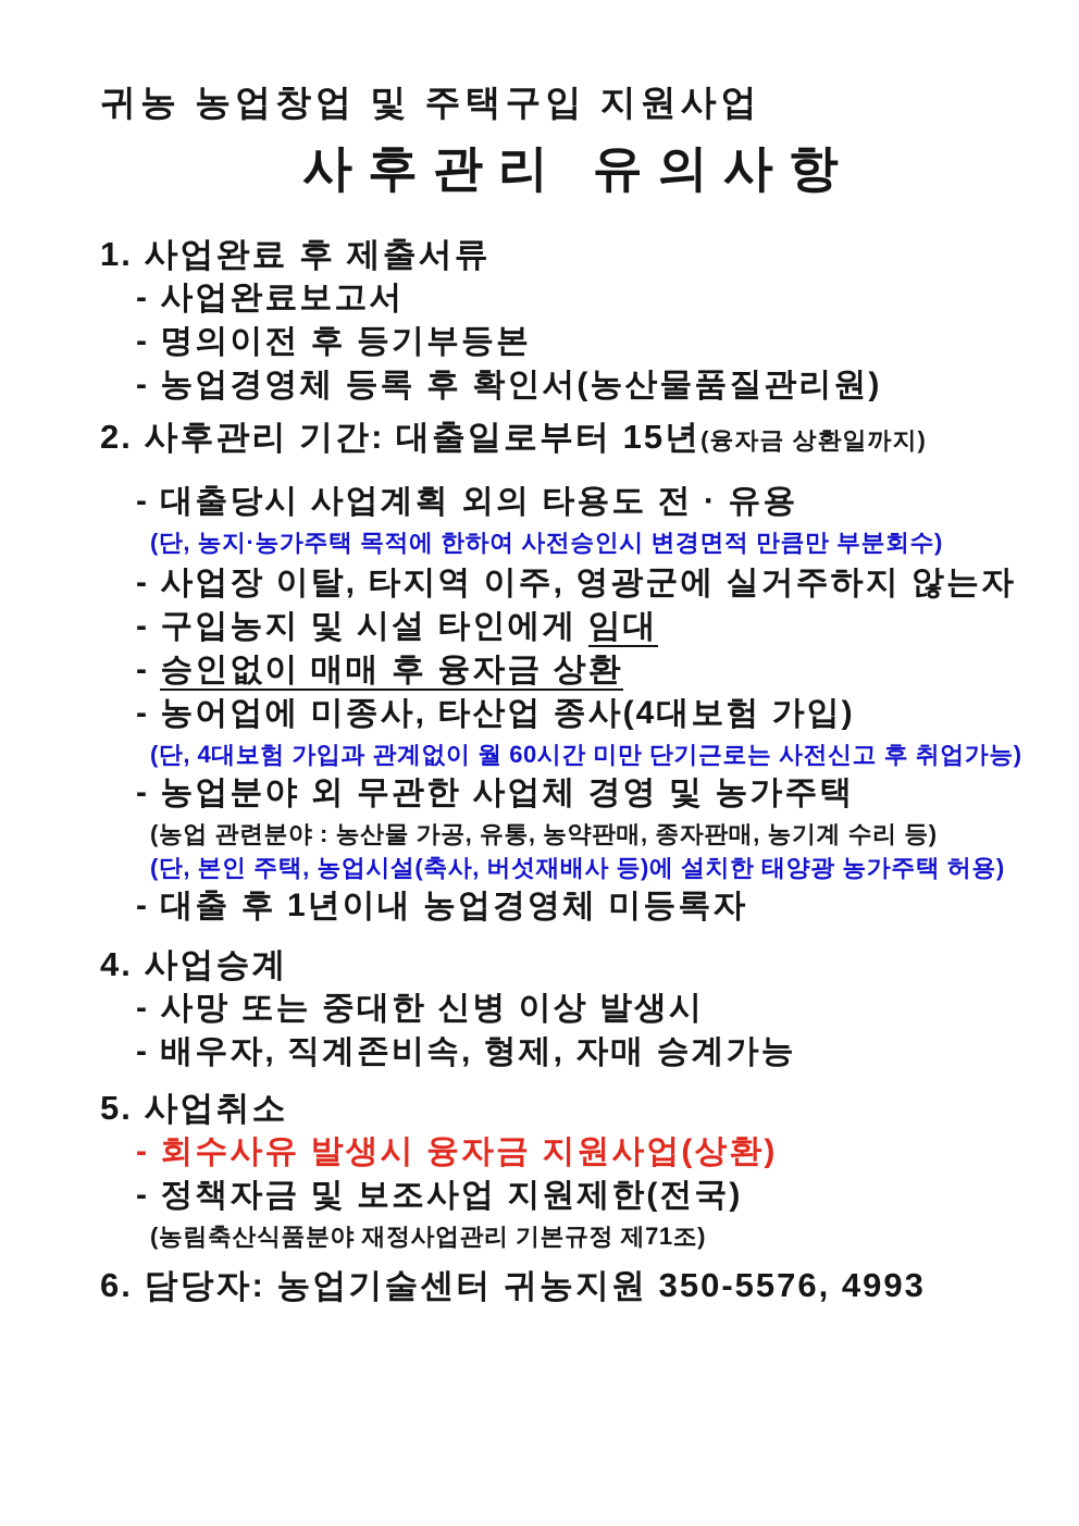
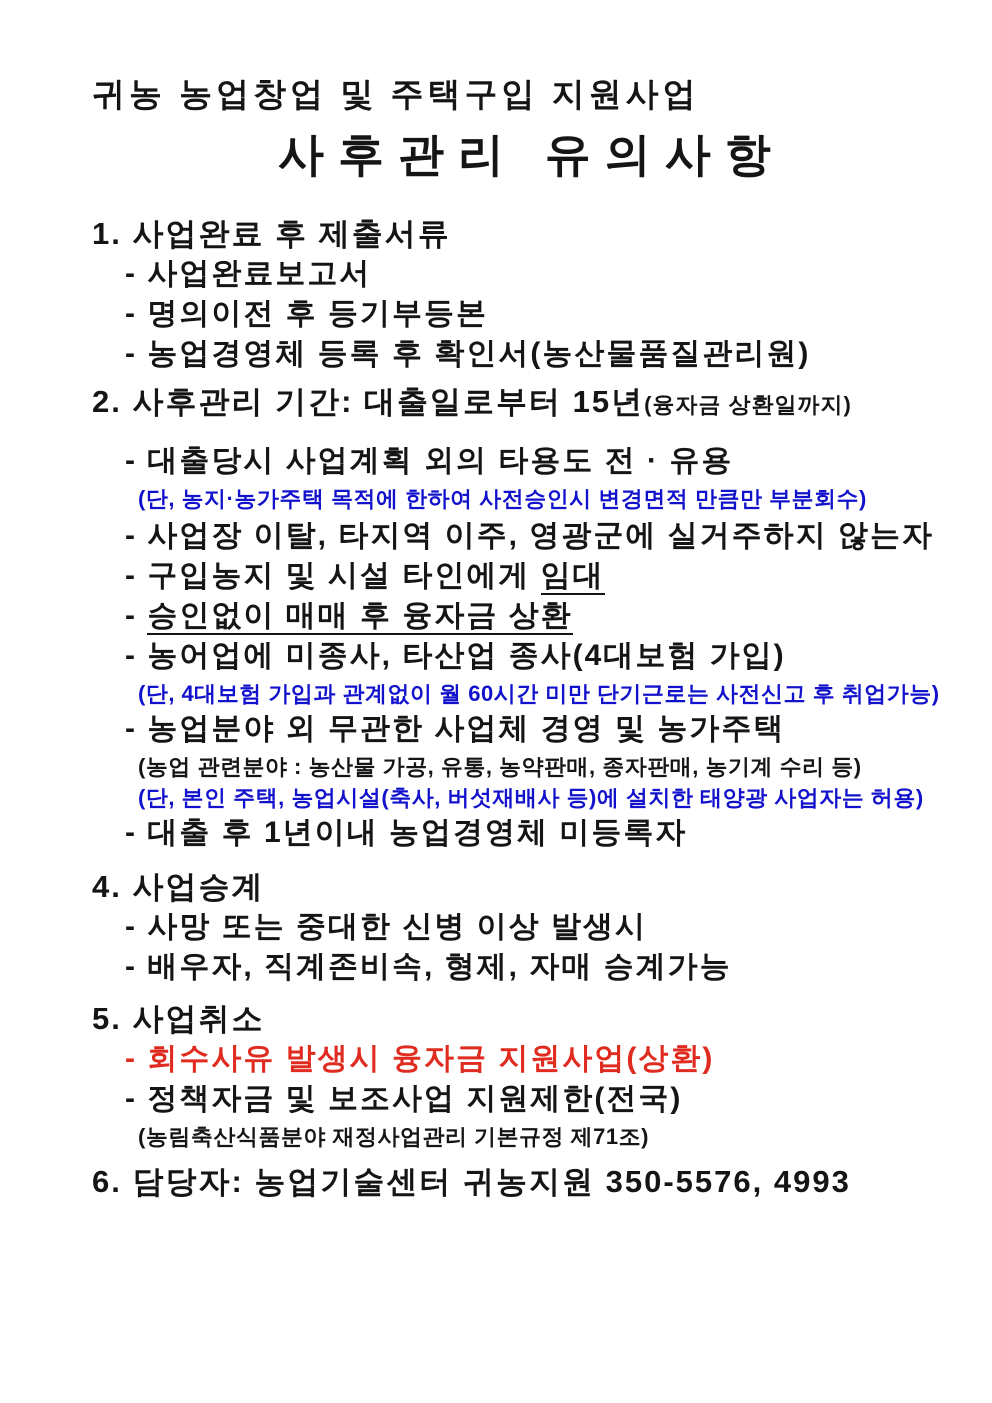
  귀농 농업창업 및 주택구입 지원사업
  사후관리 유의사항
  1. 사업완료 후 제출서류
  - 사업완료보고서
  - 명의이전 후 등기부등본
  - 농업경영체 등록 후 확인서(농산물품질관리원)
  2. 사후관리 기간: 대출일로부터 15년(융자금 상환일까지)
  - 대출당시 사업계획 외의 타용도 전 · 유용
  (단, 농지·농가주택 목적에 한하여 사전승인시 변경면적 만큼만 부분회수)
  - 사업장 이탈, 타지역 이주, 영광군에 실거주하지 않는자
  - 구입농지 및 시설 타인에게 임대
  - 승인없이 매매 후 융자금 상환
  - 농어업에 미종사, 타산업 종사(4대보험 가입)
  (단, 4대보험 가입과 관계없이 월 60시간 미만 단기근로는 사전신고 후 취업가능)
  - 농업분야 외 무관한 사업체 경영 및 농가주택
  (농업 관련분야 : 농산물 가공, 유통, 농약판매, 종자판매, 농기계 수리 등)
- (단, 본인 주택, 농업시설(축사, 버섯재배사 등)에 설치한 태양광 농가주택 허용)
+ (단, 본인 주택, 농업시설(축사, 버섯재배사 등)에 설치한 태양광 사업자는 허용)
  - 대출 후 1년이내 농업경영체 미등록자
  4. 사업승계
  - 사망 또는 중대한 신병 이상 발생시
  - 배우자, 직계존비속, 형제, 자매 승계가능
  5. 사업취소
  - 회수사유 발생시 융자금 지원사업(상환)
  - 정책자금 및 보조사업 지원제한(전국)
  (농림축산식품분야 재정사업관리 기본규정 제71조)
  6. 담당자: 농업기술센터 귀농지원 350-5576, 4993
